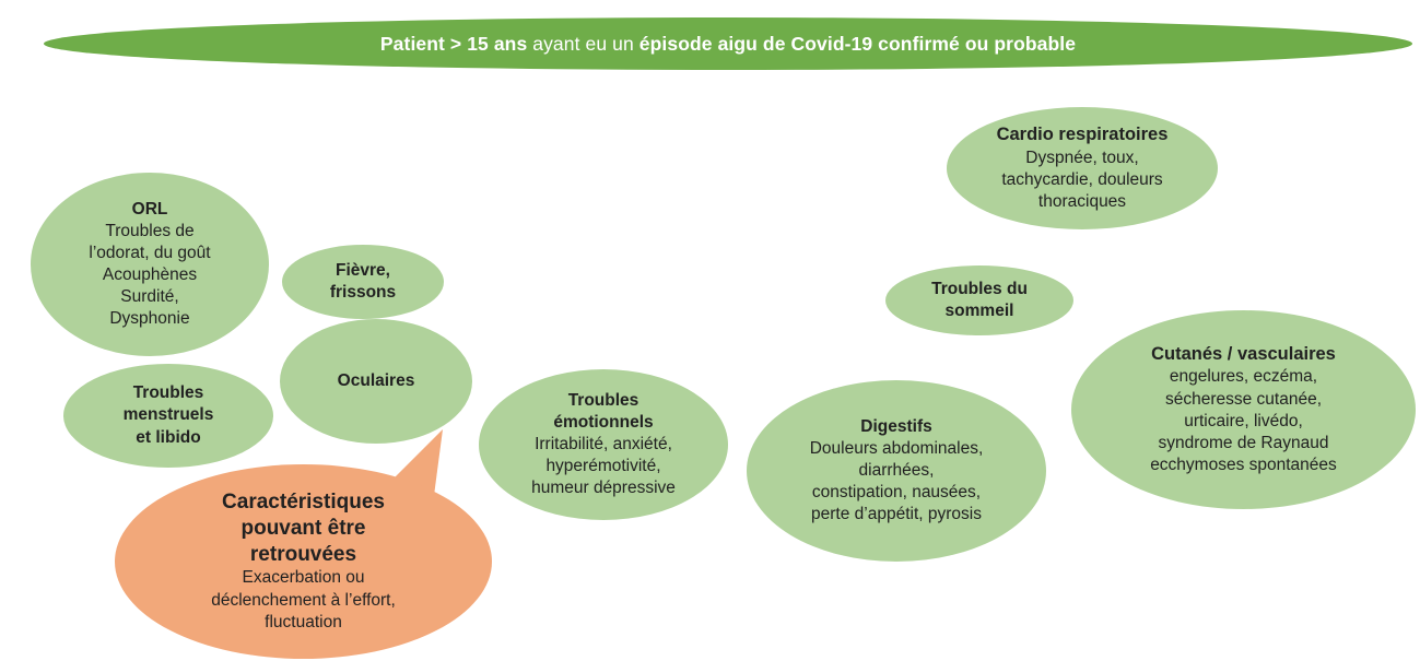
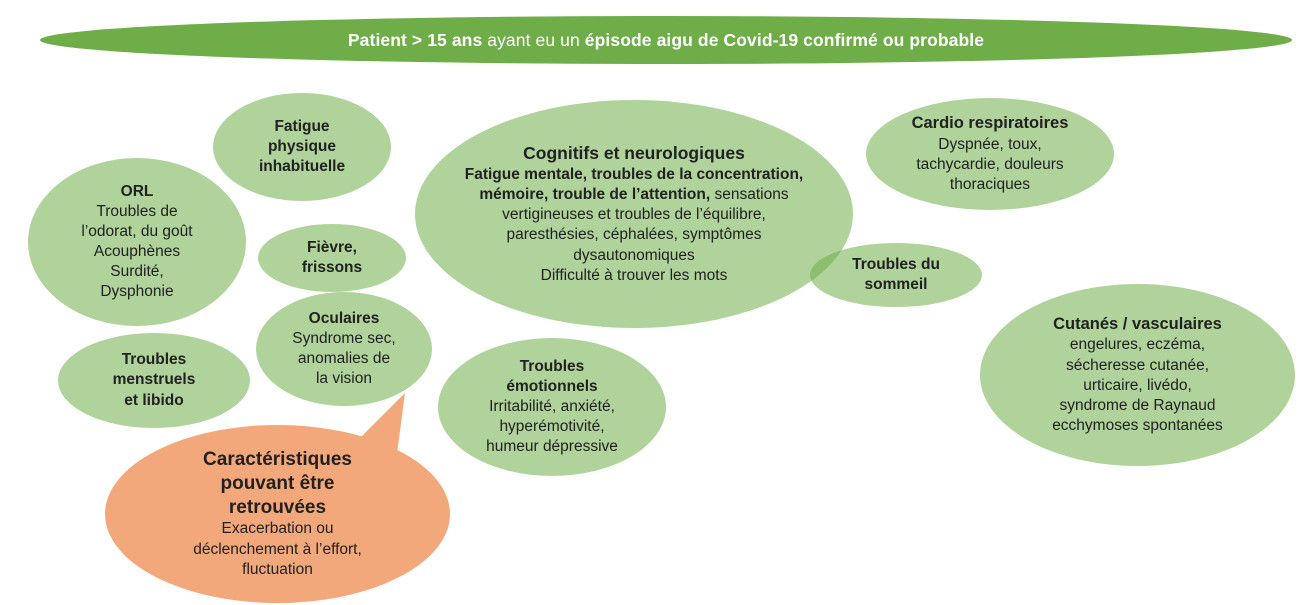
  Patient > 15 ans
  ayant eu un
  épisode aigu de Covid-19 confirmé ou probable
+ Fatigue
+ physique
+ inhabituelle
  ORL
  Troubles de
  l’odorat, du goût
  Acouphènes
  Surdité,
  Dysphonie
  Fièvre,
  frissons
  Oculaires
+ Syndrome sec,
+ anomalies de
+ la vision
  Troubles
  menstruels
  et libido
+ Cognitifs et neurologiques
+ Fatigue mentale, troubles de la concentration, mémoire, trouble de l’attention, sensations vertigineuses et troubles de l’équilibre, paresthésies, céphalées, symptômes dysautonomiques
+ Difficulté à trouver les mots
  Troubles du
  sommeil
  Cardio respiratoires
  Dyspnée, toux,
  tachycardie, douleurs
  thoraciques
  Cutanés / vasculaires
  engelures, eczéma,
  sécheresse cutanée,
  urticaire, livédo,
  syndrome de Raynaud
  ecchymoses spontanées
- Digestifs
- Douleurs abdominales,
- diarrhées,
- constipation, nausées,
- perte d’appétit, pyrosis
  Troubles
  émotionnels
  Irritabilité, anxiété,
  hyperémotivité,
  humeur dépressive
  Caractéristiques
  pouvant être
  retrouvées
  Exacerbation ou
  déclenchement à l’effort,
  fluctuation
